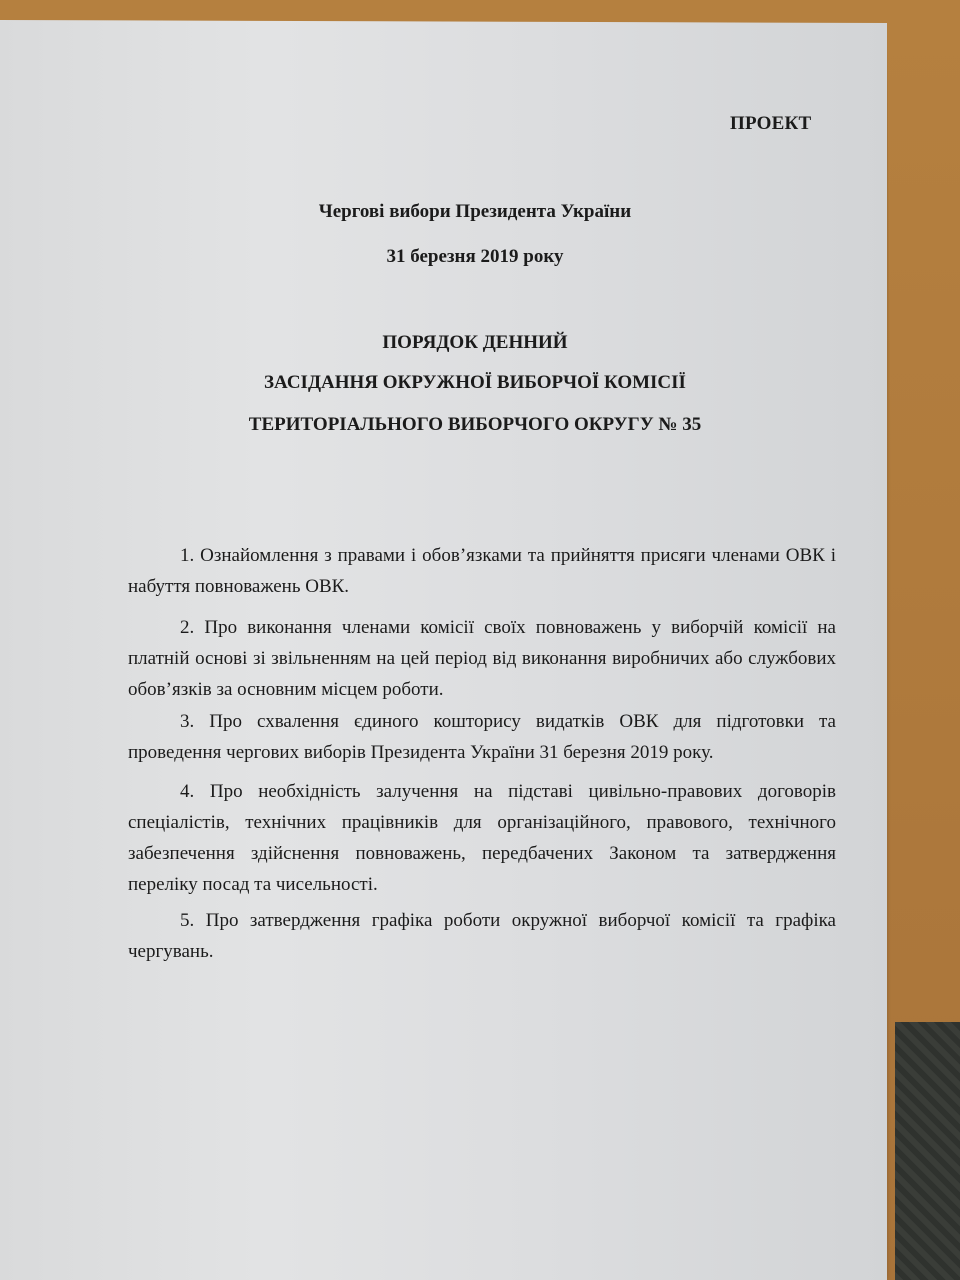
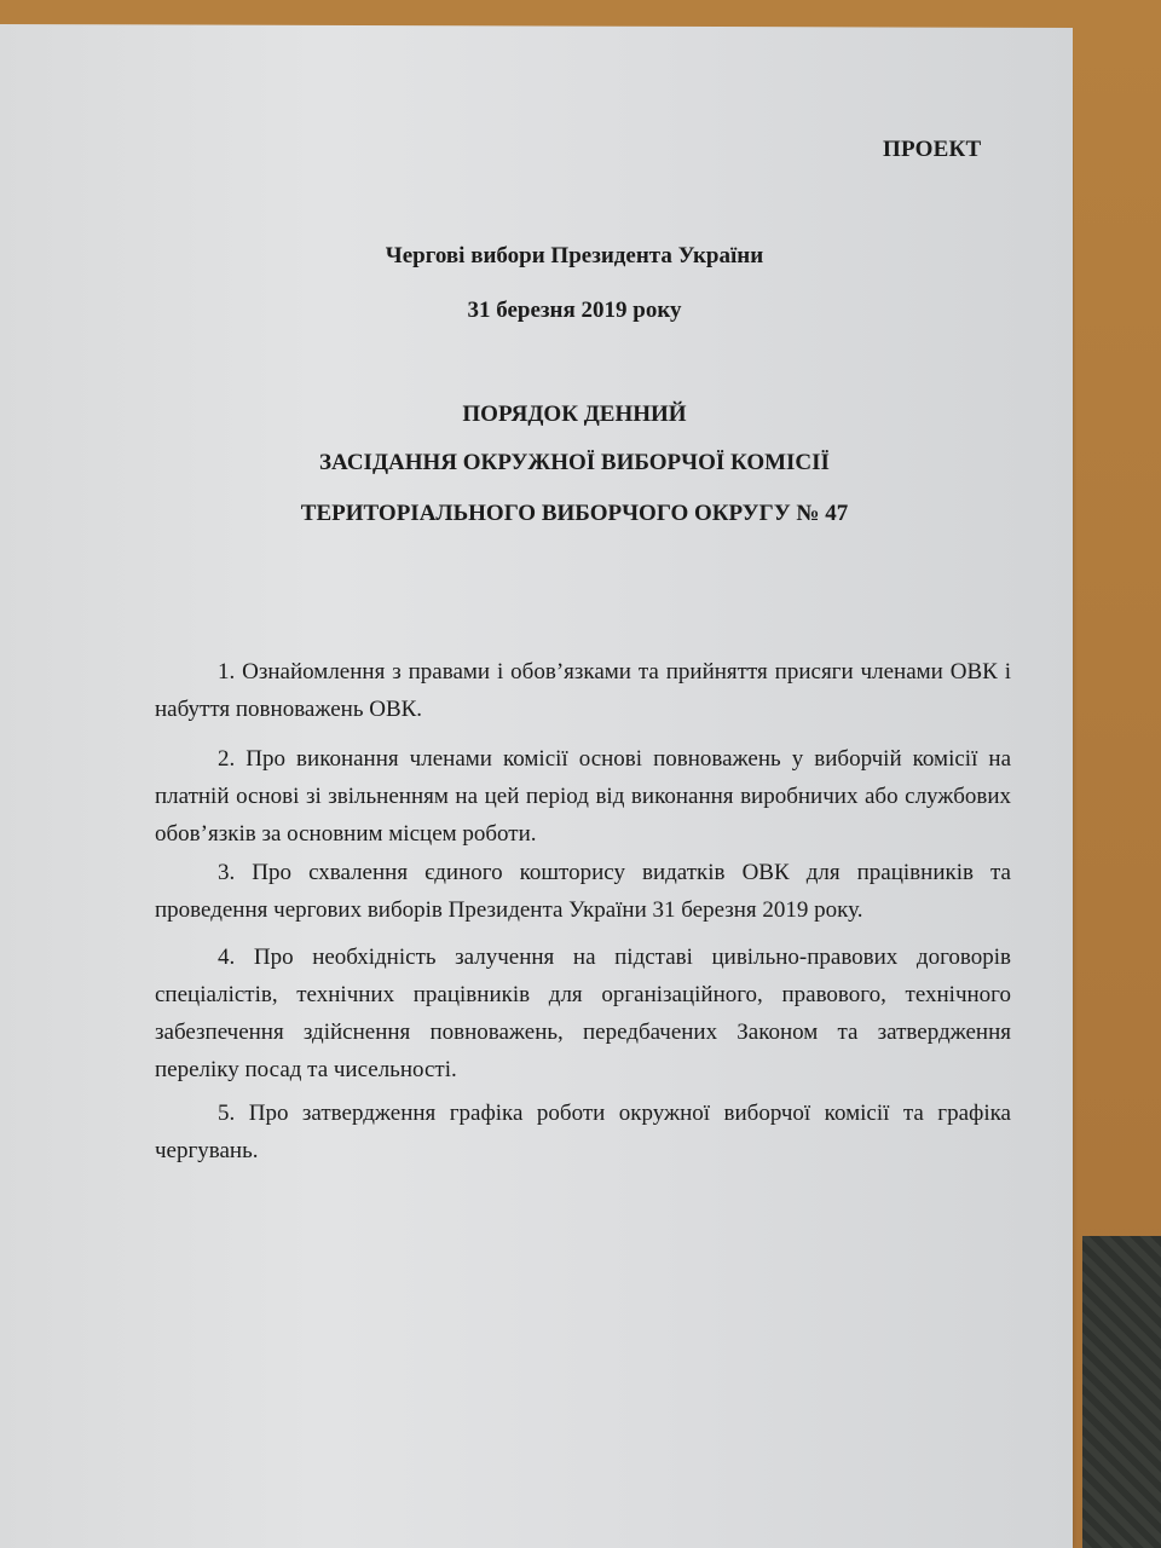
  ПРОЕКТ
  Чергові вибори Президента України
  31 березня 2019 року
  ПОРЯДОК ДЕННИЙ
  ЗАСІДАННЯ ОКРУЖНОЇ ВИБОРЧОЇ КОМІСІЇ
- ТЕРИТОРІАЛЬНОГО ВИБОРЧОГО ОКРУГУ № 35
+ ТЕРИТОРІАЛЬНОГО ВИБОРЧОГО ОКРУГУ № 47
  1. Ознайомлення з правами і обов’язками та прийняття присяги членами ОВК і набуття повноважень ОВК.
- 2. Про виконання членами комісії своїх повноважень у виборчій комісії на платній основі зі звільненням на цей період від виконання виробничих або службових обов’язків за основним місцем роботи.
+ 2. Про виконання членами комісії основі повноважень у виборчій комісії на платній основі зі звільненням на цей період від виконання виробничих або службових обов’язків за основним місцем роботи.
- 3. Про схвалення єдиного кошторису видатків ОВК для підготовки та проведення чергових виборів Президента України 31 березня 2019 року.
+ 3. Про схвалення єдиного кошторису видатків ОВК для працівників та проведення чергових виборів Президента України 31 березня 2019 року.
  4. Про необхідність залучення на підставі цивільно-правових договорів спеціалістів, технічних працівників для організаційного, правового, технічного забезпечення здійснення повноважень, передбачених Законом та затвердження переліку посад та чисельності.
  5. Про затвердження графіка роботи окружної виборчої комісії та графіка чергувань.
